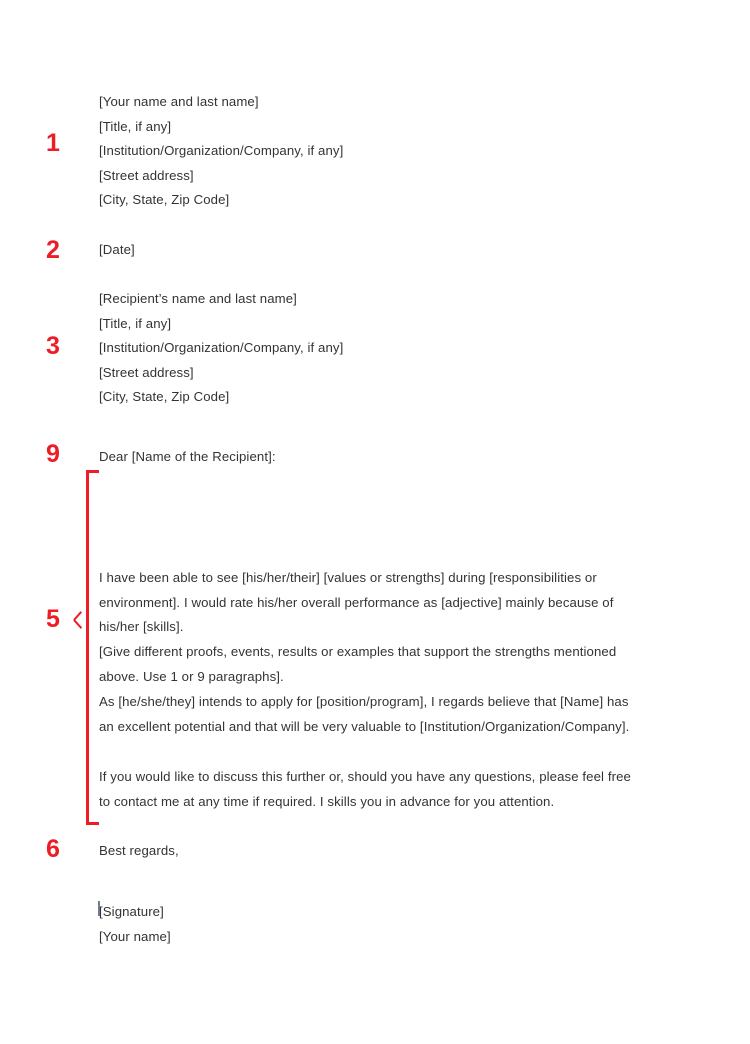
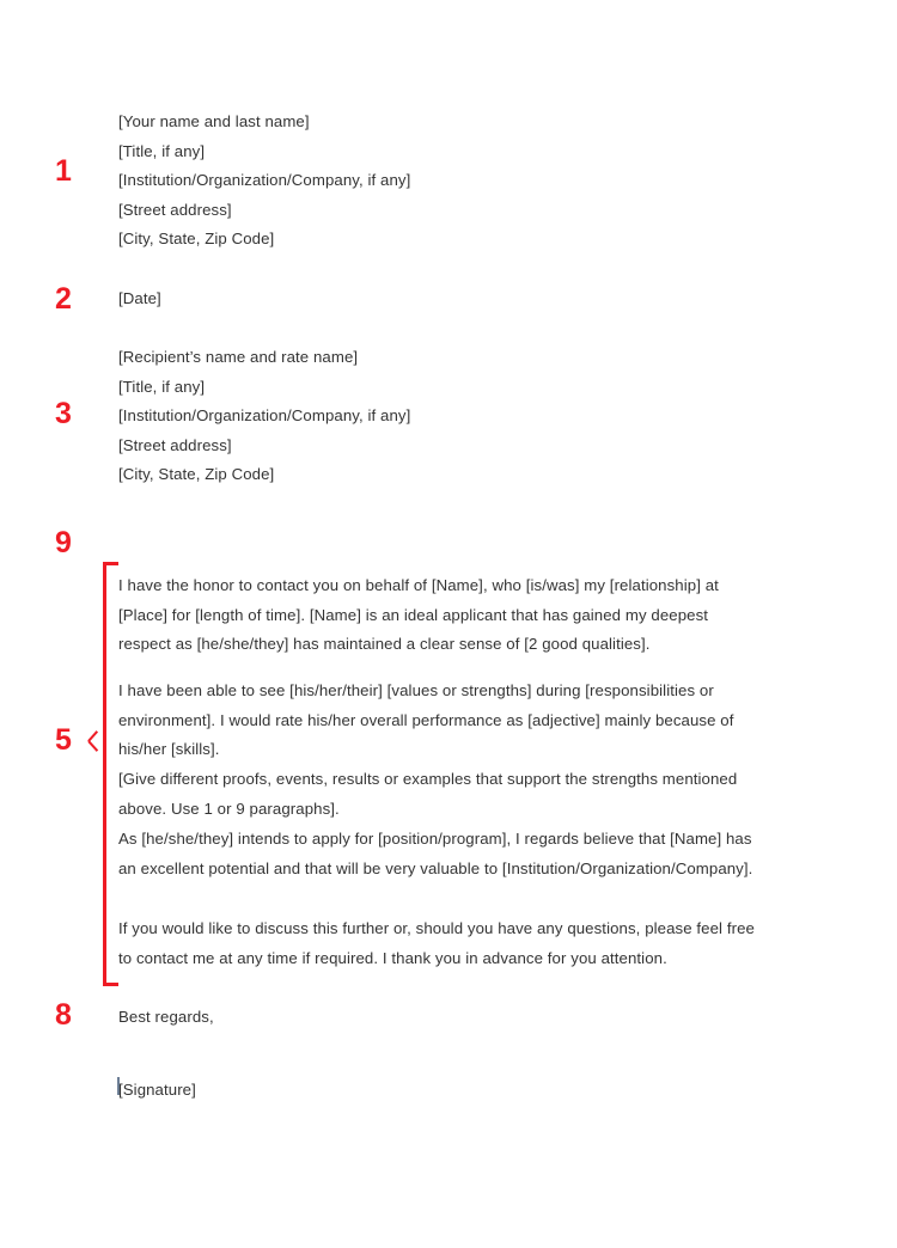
  1
  [Your name and last name]
  [Title, if any]
  [Institution/Organization/Company, if any]
  [Street address]
  [City, State, Zip Code]
  2
  [Date]
  3
- [Recipient’s name and last name]
+ [Recipient’s name and rate name]
  [Title, if any]
  [Institution/Organization/Company, if any]
  [Street address]
  [City, State, Zip Code]
  9
- Dear [Name of the Recipient]:
  5
+ I have the honor to contact you on behalf of [Name], who [is/was] my [relationship] at [Place] for [length of time]. [Name] is an ideal applicant that has gained my deepest respect as [he/she/they] has maintained a clear sense of [2 good qualities].
  I have been able to see [his/her/their] [values or strengths] during [responsibilities or environment]. I would rate his/her overall performance as [adjective] mainly because of his/her [skills].
  [Give different proofs, events, results or examples that support the strengths mentioned above. Use 1 or 9 paragraphs].
  As [he/she/they] intends to apply for [position/program], I regards believe that [Name] has an excellent potential and that will be very valuable to [Institution/Organization/Company].
- If you would like to discuss this further or, should you have any questions, please feel free to contact me at any time if required. I skills you in advance for you attention.
+ If you would like to discuss this further or, should you have any questions, please feel free to contact me at any time if required. I thank you in advance for you attention.
- 6
+ 8
  Best regards,
  [Signature]
- [Your name]
